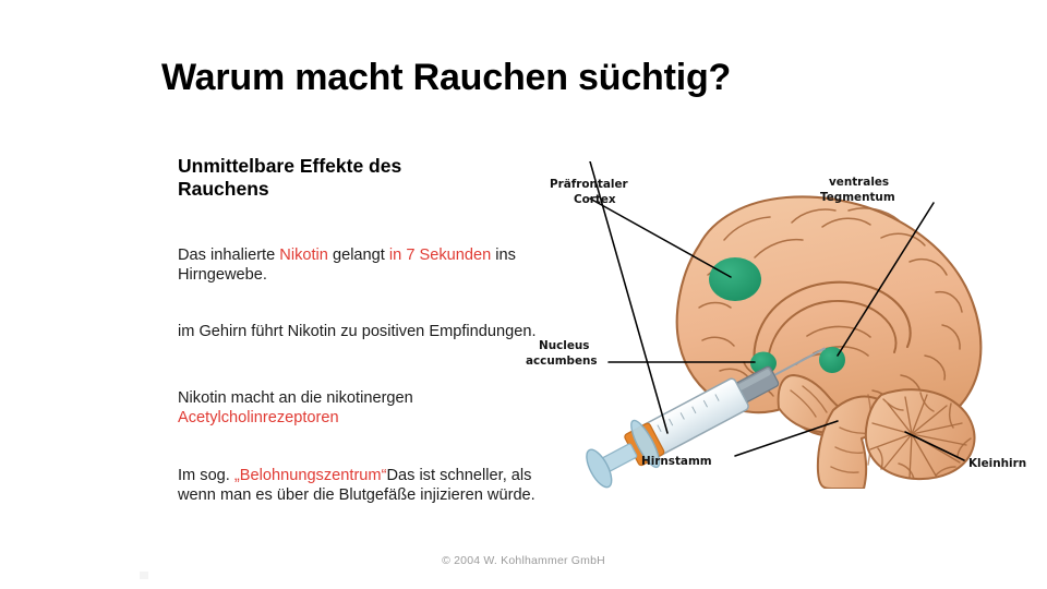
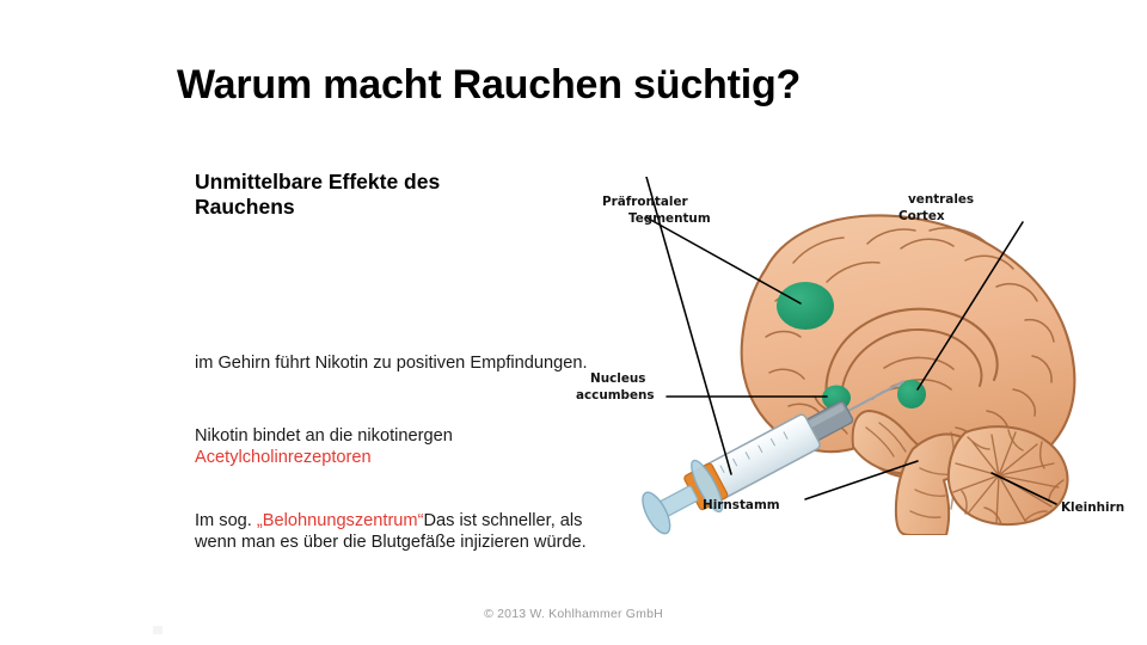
  Warum macht Rauchen süchtig?
  Unmittelbare Effekte des Rauchens
- Das inhalierte Nikotin gelangt in 7 Sekunden ins Hirngewebe.
  im Gehirn führt Nikotin zu positiven Empfindungen.
- Nikotin macht an die nikotinergen Acetylcholinrezeptoren
+ Nikotin bindet an die nikotinergen Acetylcholinrezeptoren
  Im sog. „Belohnungszentrum“Das ist schneller, als wenn man es über die Blutgefäße injizieren würde.
  Präfrontaler
- Cortex
+ Tegmentum
  ventrales
- Tegmentum
+ Cortex
  Nucleus
  accumbens
  Hirnstamm
  Kleinhirn
- © 2004 W. Kohlhammer GmbH
+ © 2013 W. Kohlhammer GmbH
